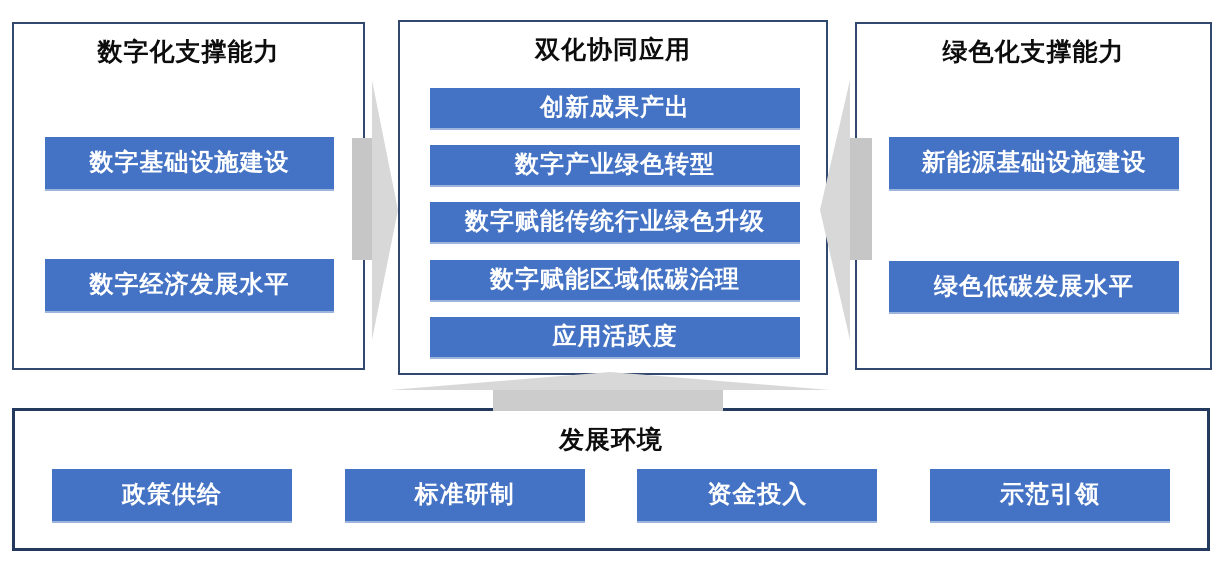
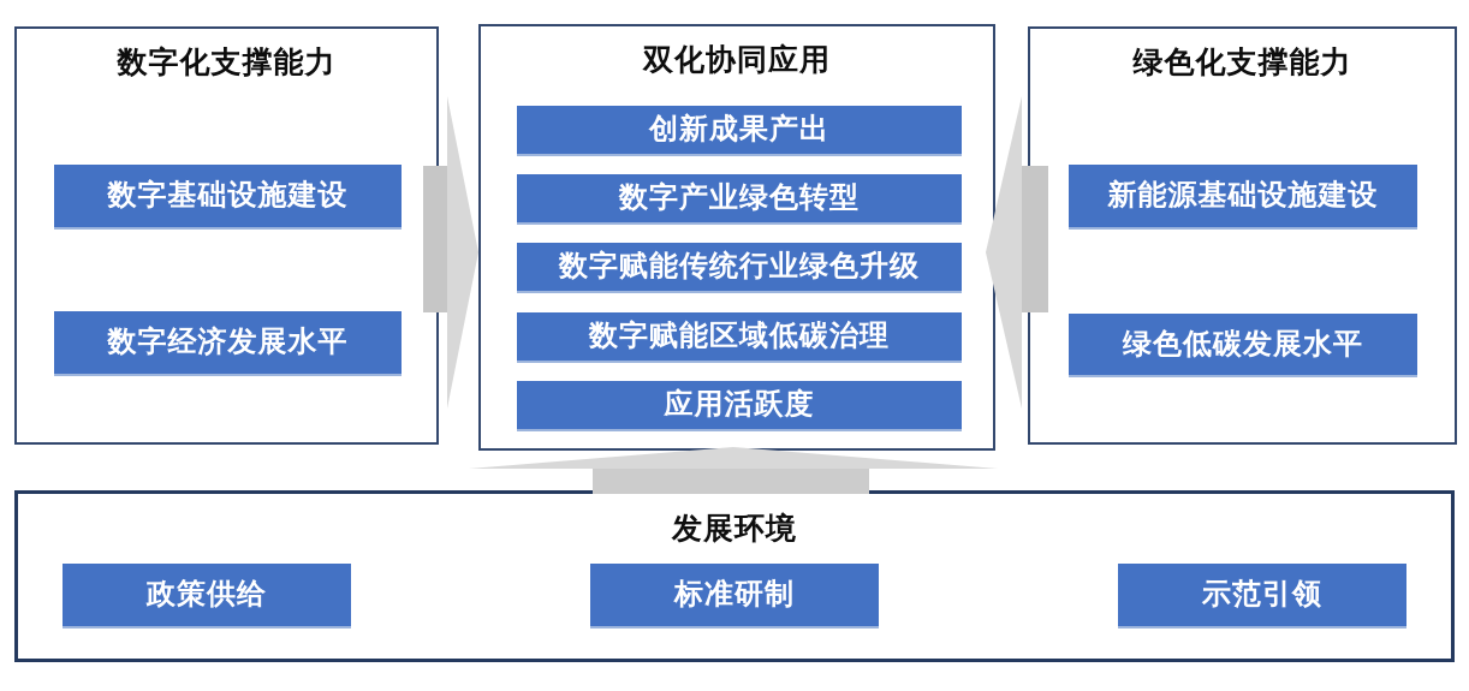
  数字化支撑能力
  数字基础设施建设
  数字经济发展水平
  双化协同应用
  创新成果产出
  数字产业绿色转型
  数字赋能传统行业绿色升级
  数字赋能区域低碳治理
  应用活跃度
  绿色化支撑能力
  新能源基础设施建设
  绿色低碳发展水平
  发展环境
  政策供给
  标准研制
- 资金投入
  示范引领
